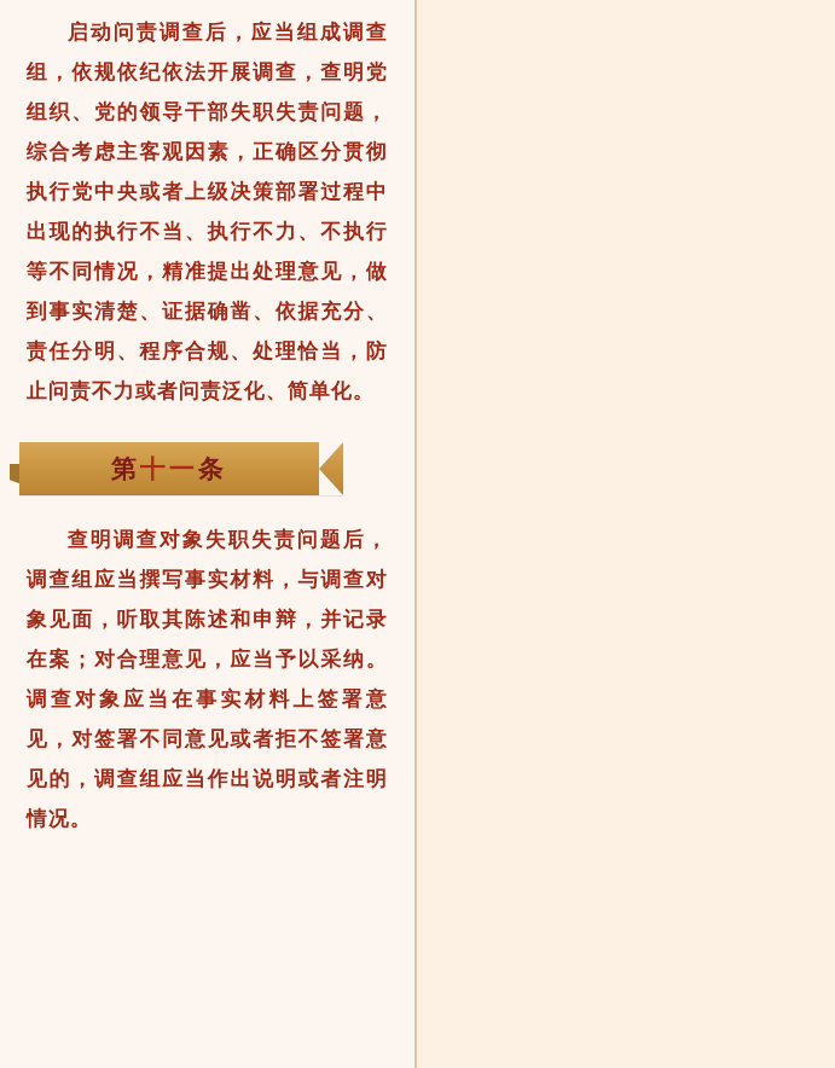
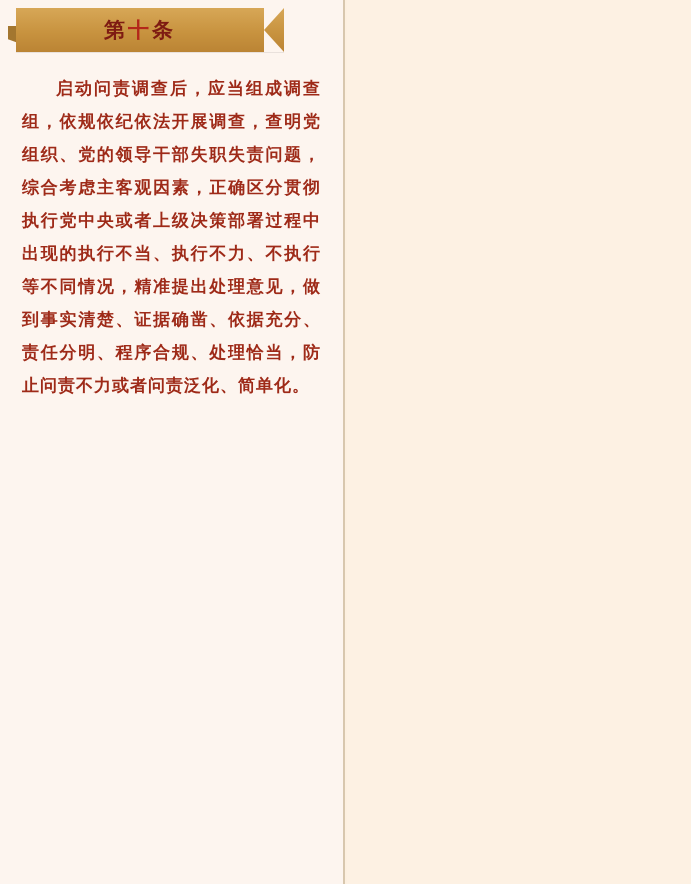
+ 第十条
  启动问责调查后，应当组成调查组，依规依纪依法开展调查，查明党组织、党的领导干部失职失责问题，综合考虑主客观因素，正确区分贯彻执行党中央或者上级决策部署过程中出现的执行不当、执行不力、不执行等不同情况，精准提出处理意见，做到事实清楚、证据确凿、依据充分、责任分明、程序合规、处理恰当，防止问责不力或者问责泛化、简单化。
- 第十一条
- 查明调查对象失职失责问题后，调查组应当撰写事实材料，与调查对象见面，听取其陈述和申辩，并记录在案；对合理意见，应当予以采纳。调查对象应当在事实材料上签署意见，对签署不同意见或者拒不签署意见的，调查组应当作出说明或者注明情况。
